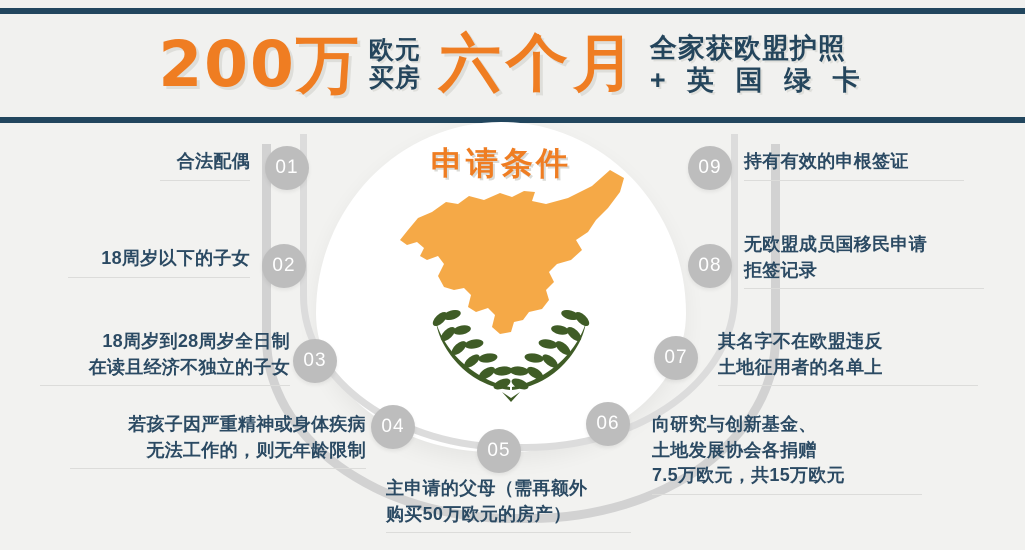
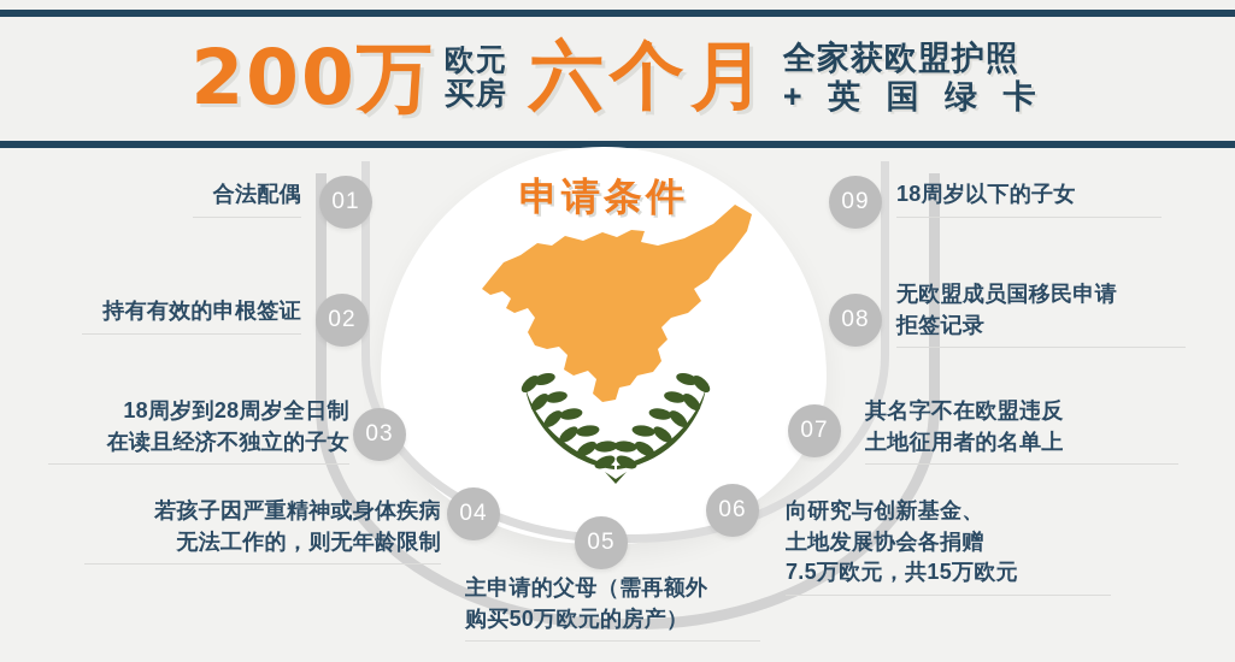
  200万
  欧元
  买房
  六个月
  全家获欧盟护照
  + 英 国 绿 卡
  申请条件
  01
  02
  03
  04
  05
  06
  07
  08
  09
  合法配偶
- 18周岁以下的子女
+ 持有有效的申根签证
  18周岁到28周岁全日制
  在读且经济不独立的子女
  若孩子因严重精神或身体疾病
  无法工作的，则无年龄限制
  主申请的父母（需再额外
  购买50万欧元的房产）
- 持有有效的申根签证
+ 18周岁以下的子女
  无欧盟成员国移民申请
  拒签记录
  其名字不在欧盟违反
  土地征用者的名单上
  向研究与创新基金、
  土地发展协会各捐赠
  7.5万欧元，共15万欧元
